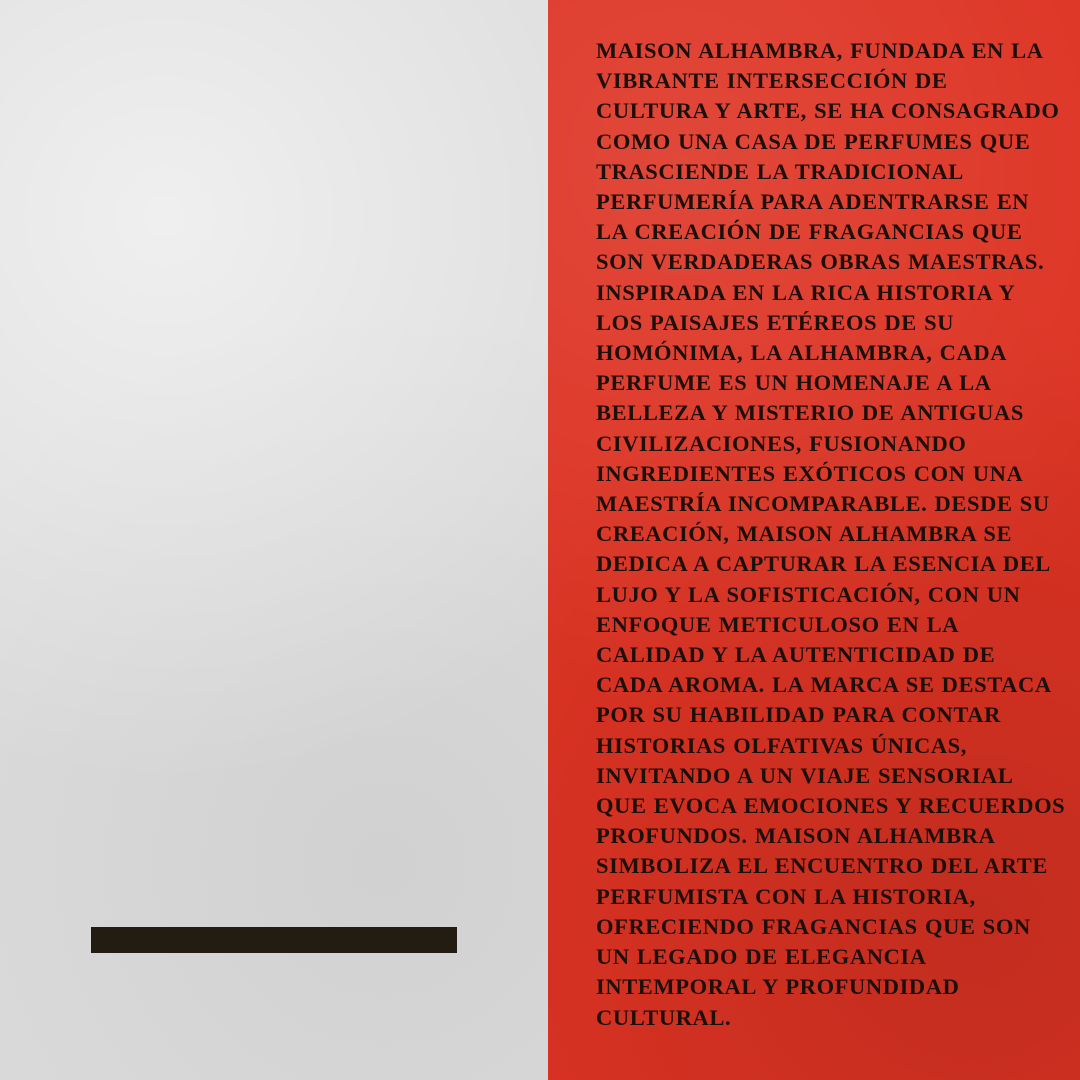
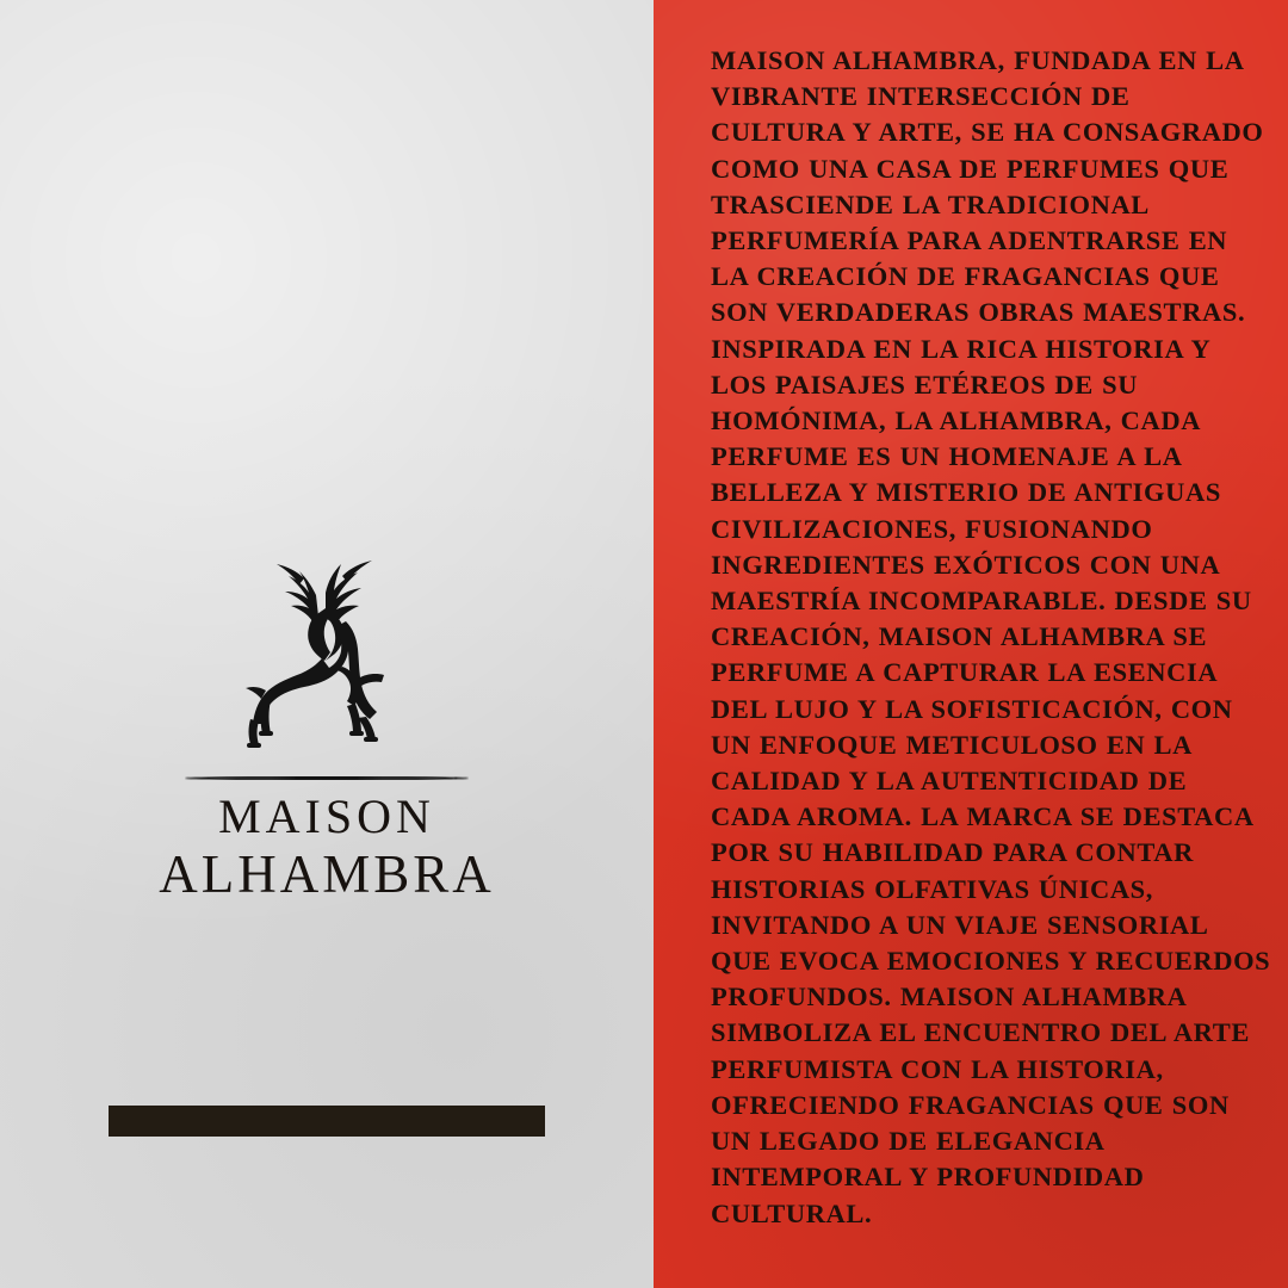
+ MAISON
+ ALHAMBRA
- MAISON ALHAMBRA, FUNDADA EN LA VIBRANTE INTERSECCIÓN DE CULTURA Y ARTE, SE HA CONSAGRADO COMO UNA CASA DE PERFUMES QUE TRASCIENDE LA TRADICIONAL PERFUMERÍA PARA ADENTRARSE EN LA CREACIÓN DE FRAGANCIAS QUE SON VERDADERAS OBRAS MAESTRAS. INSPIRADA EN LA RICA HISTORIA Y LOS PAISAJES ETÉREOS DE SU HOMÓNIMA, LA ALHAMBRA, CADA PERFUME ES UN HOMENAJE A LA BELLEZA Y MISTERIO DE ANTIGUAS CIVILIZACIONES, FUSIONANDO INGREDIENTES EXÓTICOS CON UNA MAESTRÍA INCOMPARABLE. DESDE SU CREACIÓN, MAISON ALHAMBRA SE DEDICA A CAPTURAR LA ESENCIA DEL LUJO Y LA SOFISTICACIÓN, CON UN ENFOQUE METICULOSO EN LA CALIDAD Y LA AUTENTICIDAD DE CADA AROMA. LA MARCA SE DESTACA POR SU HABILIDAD PARA CONTAR HISTORIAS OLFATIVAS ÚNICAS, INVITANDO A UN VIAJE SENSORIAL QUE EVOCA EMOCIONES Y RECUERDOS PROFUNDOS. MAISON ALHAMBRA SIMBOLIZA EL ENCUENTRO DEL ARTE PERFUMISTA CON LA HISTORIA, OFRECIENDO FRAGANCIAS QUE SON UN LEGADO DE ELEGANCIA INTEMPORAL Y PROFUNDIDAD CULTURAL.
+ MAISON ALHAMBRA, FUNDADA EN LA VIBRANTE INTERSECCIÓN DE CULTURA Y ARTE, SE HA CONSAGRADO COMO UNA CASA DE PERFUMES QUE TRASCIENDE LA TRADICIONAL PERFUMERÍA PARA ADENTRARSE EN LA CREACIÓN DE FRAGANCIAS QUE SON VERDADERAS OBRAS MAESTRAS. INSPIRADA EN LA RICA HISTORIA Y LOS PAISAJES ETÉREOS DE SU HOMÓNIMA, LA ALHAMBRA, CADA PERFUME ES UN HOMENAJE A LA BELLEZA Y MISTERIO DE ANTIGUAS CIVILIZACIONES, FUSIONANDO INGREDIENTES EXÓTICOS CON UNA MAESTRÍA INCOMPARABLE. DESDE SU CREACIÓN, MAISON ALHAMBRA SE PERFUME A CAPTURAR LA ESENCIA DEL LUJO Y LA SOFISTICACIÓN, CON UN ENFOQUE METICULOSO EN LA CALIDAD Y LA AUTENTICIDAD DE CADA AROMA. LA MARCA SE DESTACA POR SU HABILIDAD PARA CONTAR HISTORIAS OLFATIVAS ÚNICAS, INVITANDO A UN VIAJE SENSORIAL QUE EVOCA EMOCIONES Y RECUERDOS PROFUNDOS. MAISON ALHAMBRA SIMBOLIZA EL ENCUENTRO DEL ARTE PERFUMISTA CON LA HISTORIA, OFRECIENDO FRAGANCIAS QUE SON UN LEGADO DE ELEGANCIA INTEMPORAL Y PROFUNDIDAD CULTURAL.
